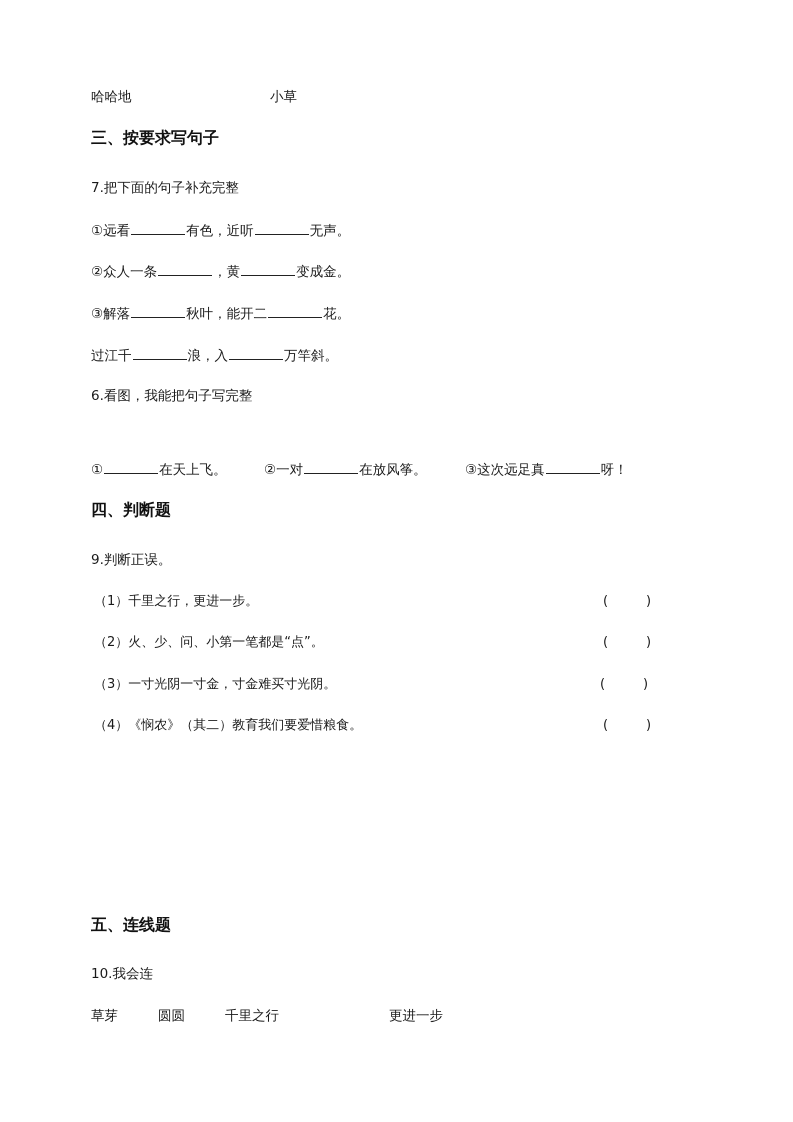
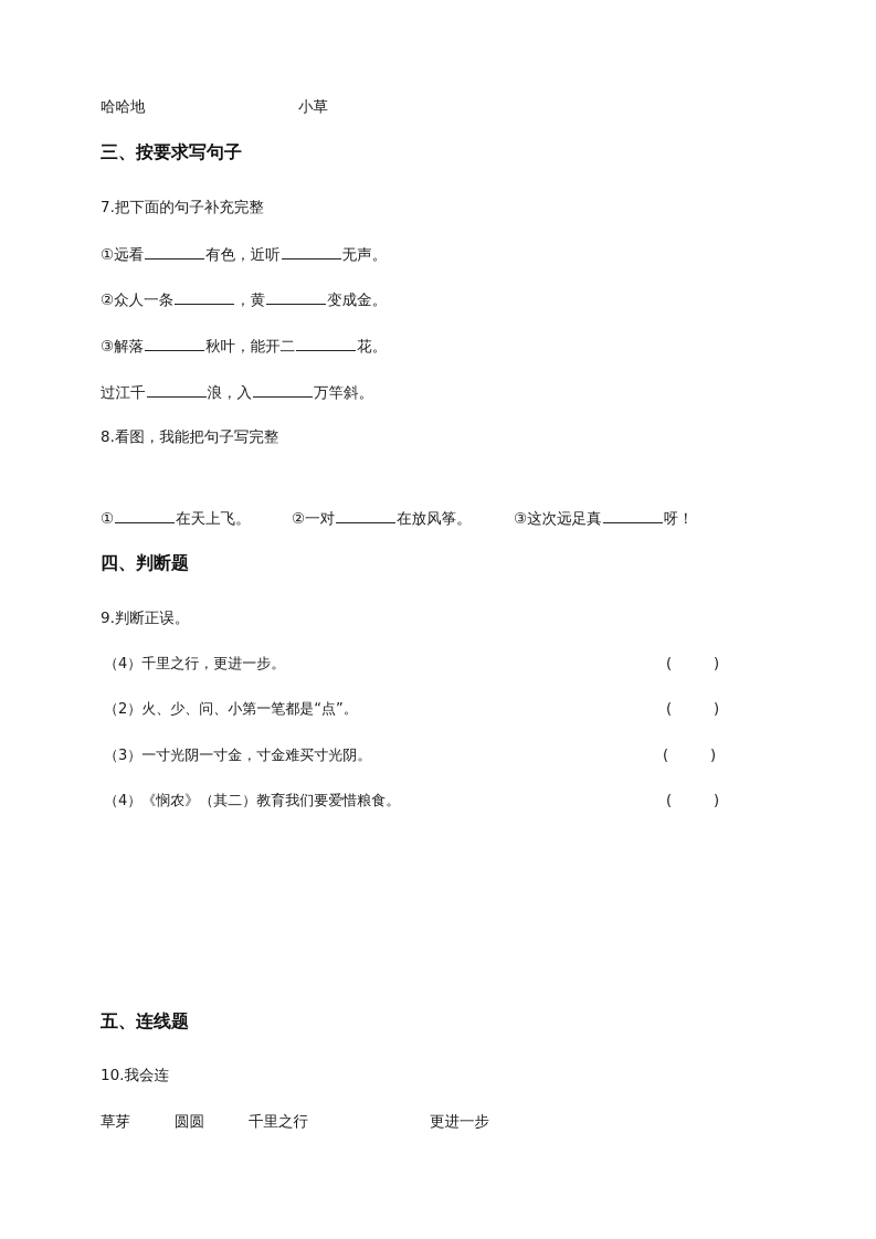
  哈哈地
  小草
  三、按要求写句子
  7.把下面的句子补充完整
  ①远看 有色，近听 无声。
  ②众人一条 ，黄 变成金。
  ③解落 秋叶，能开二 花。
  过江千 浪，入 万竿斜。
- 6.看图，我能把句子写完整
+ 8.看图，我能把句子写完整
  ① 在天上飞。
  ②一对 在放风筝。
  ③这次远足真 呀！
  四、判断题
  9.判断正误。
- （1）千里之行，更进一步。
+ （4）千里之行，更进一步。
  (
  )
  （2）火、少、问、小第一笔都是“点”。
  (
  )
  （3）一寸光阴一寸金，寸金难买寸光阴。
  (
  )
  （4）《悯农》（其二）教育我们要爱惜粮食。
  (
  )
  五、连线题
  10.我会连
  草芽
  圆圆
  千里之行
  更进一步
